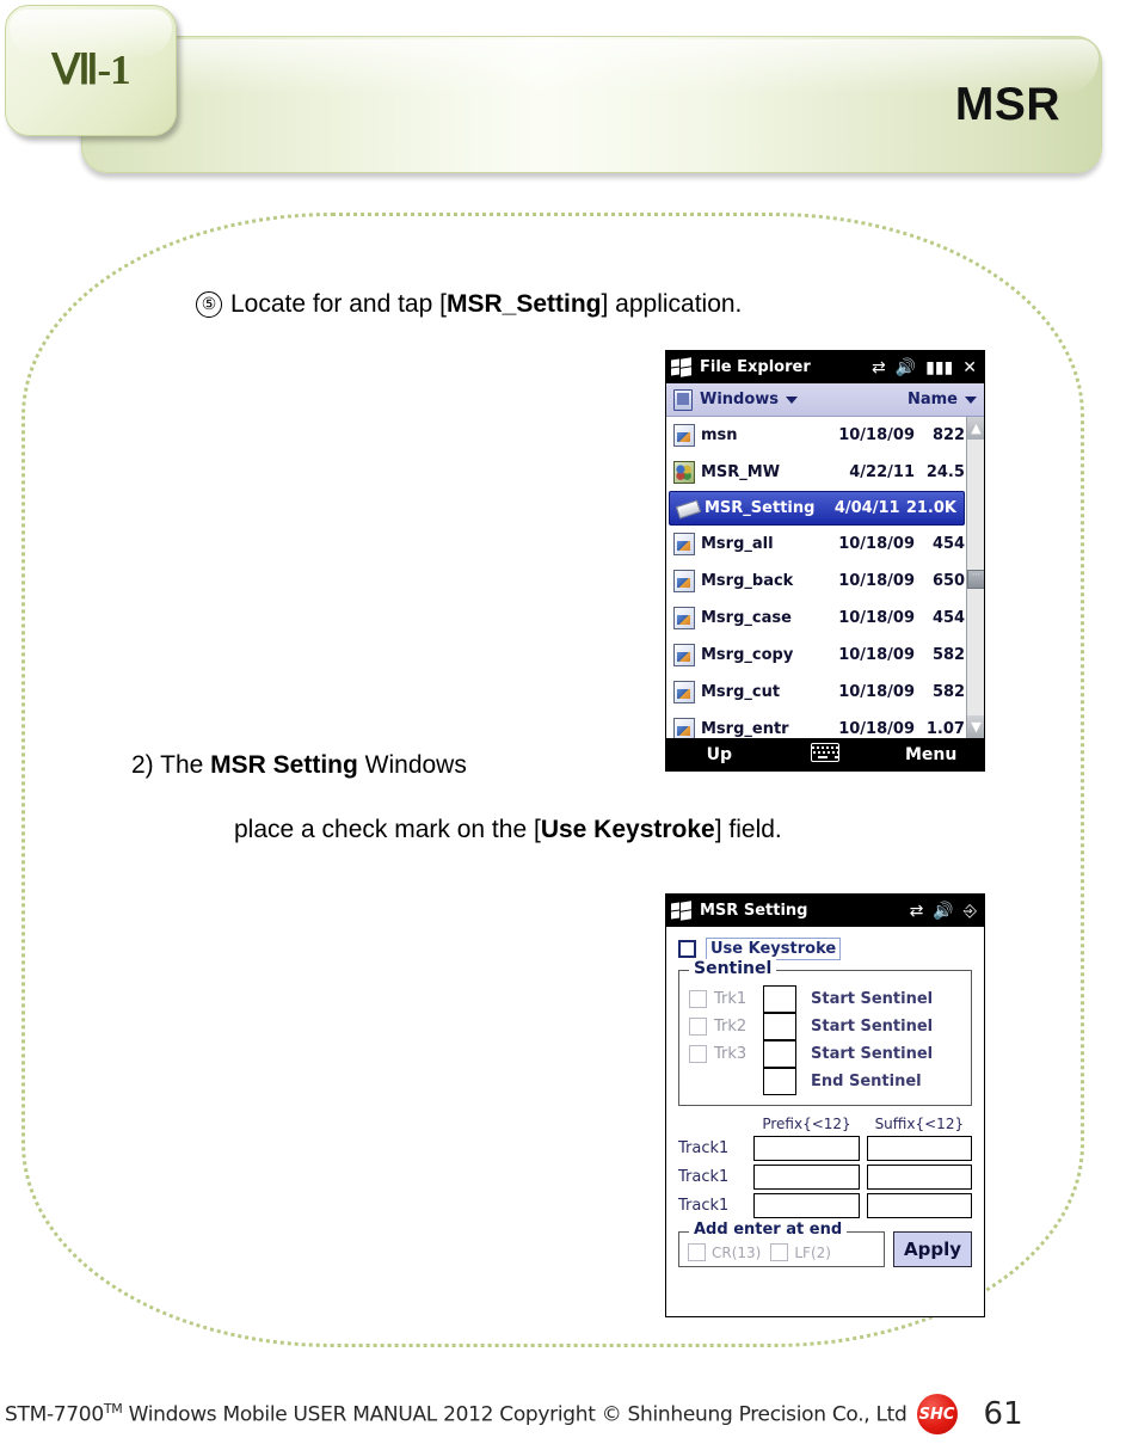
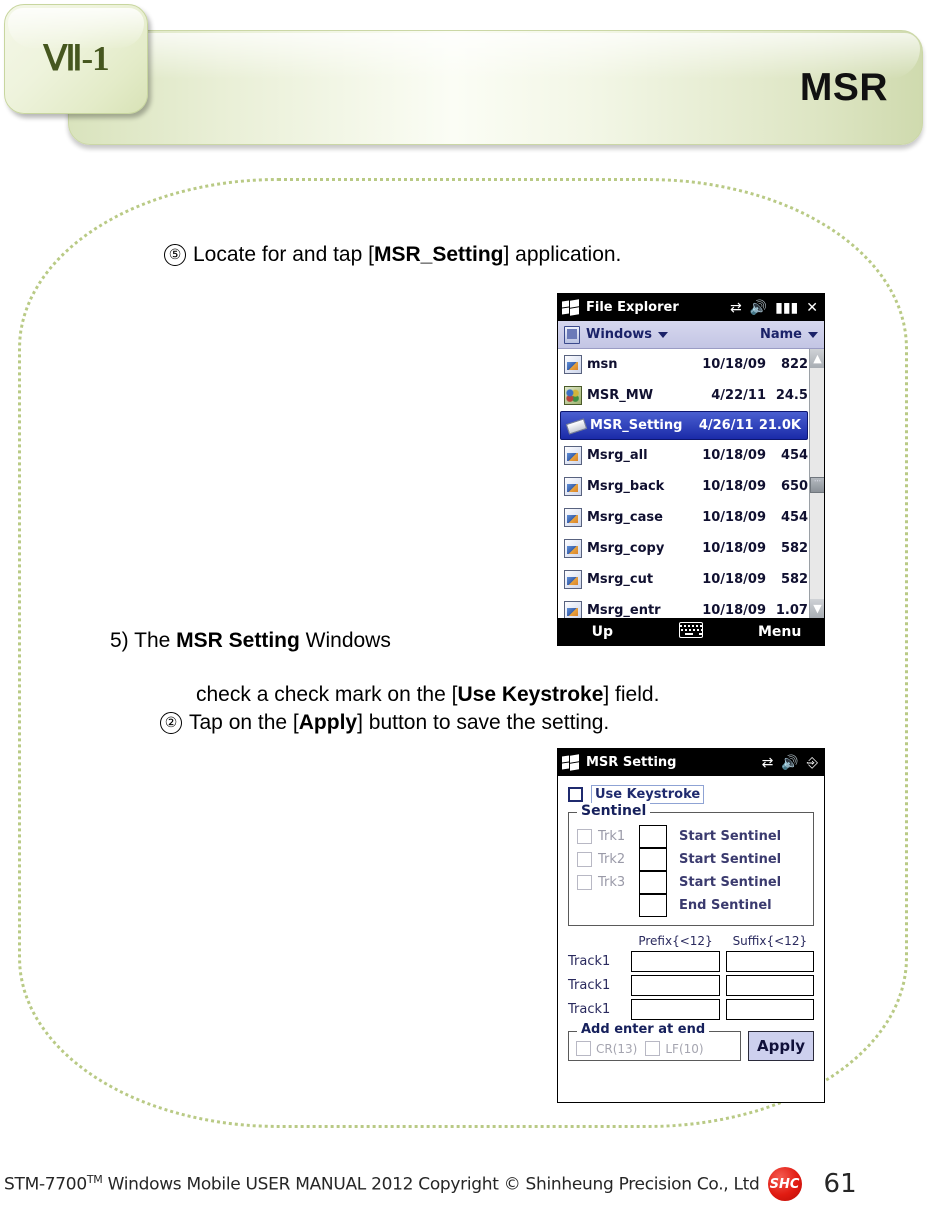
  MSR
  Ⅶ-1
  ⑤ Locate for and tap [MSR_Setting] application.
- 2) The MSR Setting Windows
+ 5) The MSR Setting Windows
- place a check mark on the [Use Keystroke] field.
+ check a check mark on the [Use Keystroke] field.
+ ② Tap on the [Apply] button to save the setting.
  File Explorer
  ⇄
  🔊
  ▮▮▮
  ✕
  Windows
  Name
  msn
  10/18/09
  822
  MSR_MW
  4/22/11
  24.5
  MSR_Setting
- 4/04/11
+ 4/26/11
  21.0K
  Msrg_all
  10/18/09
  454
  Msrg_back
  10/18/09
  650
  Msrg_case
  10/18/09
  454
  Msrg_copy
  10/18/09
  582
  Msrg_cut
  10/18/09
  582
  Msrg_entr
  10/18/09
  1.07
  ▲
  ⋯
  ▼
  Up
  Menu
  MSR Setting
  ⇄
  🔊
  ⎆
  Use Keystroke
  Sentinel
  Trk1
  Start Sentinel
  Trk2
  Start Sentinel
  Trk3
  Start Sentinel
  End Sentinel
  Prefix{<12}
  Suffix{<12}
  Track1
  Track1
  Track1
  Add enter at end
  CR(13)
- LF(2)
+ LF(10)
  Apply
  STM-7700TM Windows Mobile USER MANUAL 2012 Copyright © Shinheung Precision Co., Ltd
  SHC
  61
